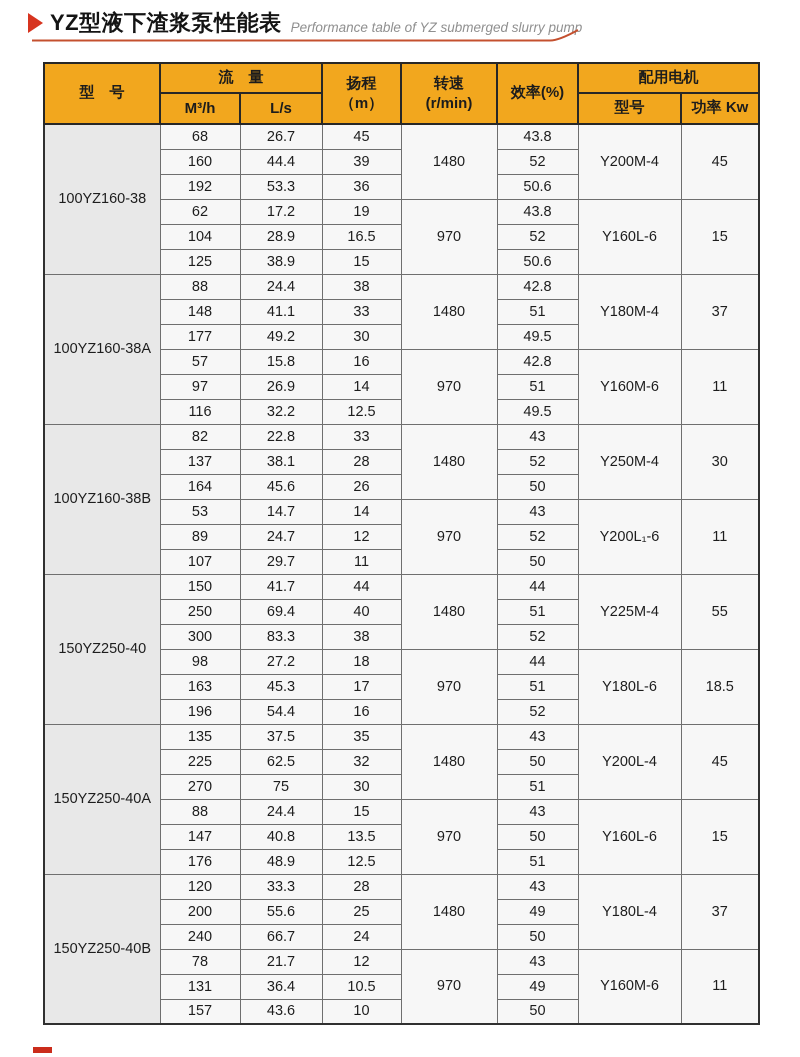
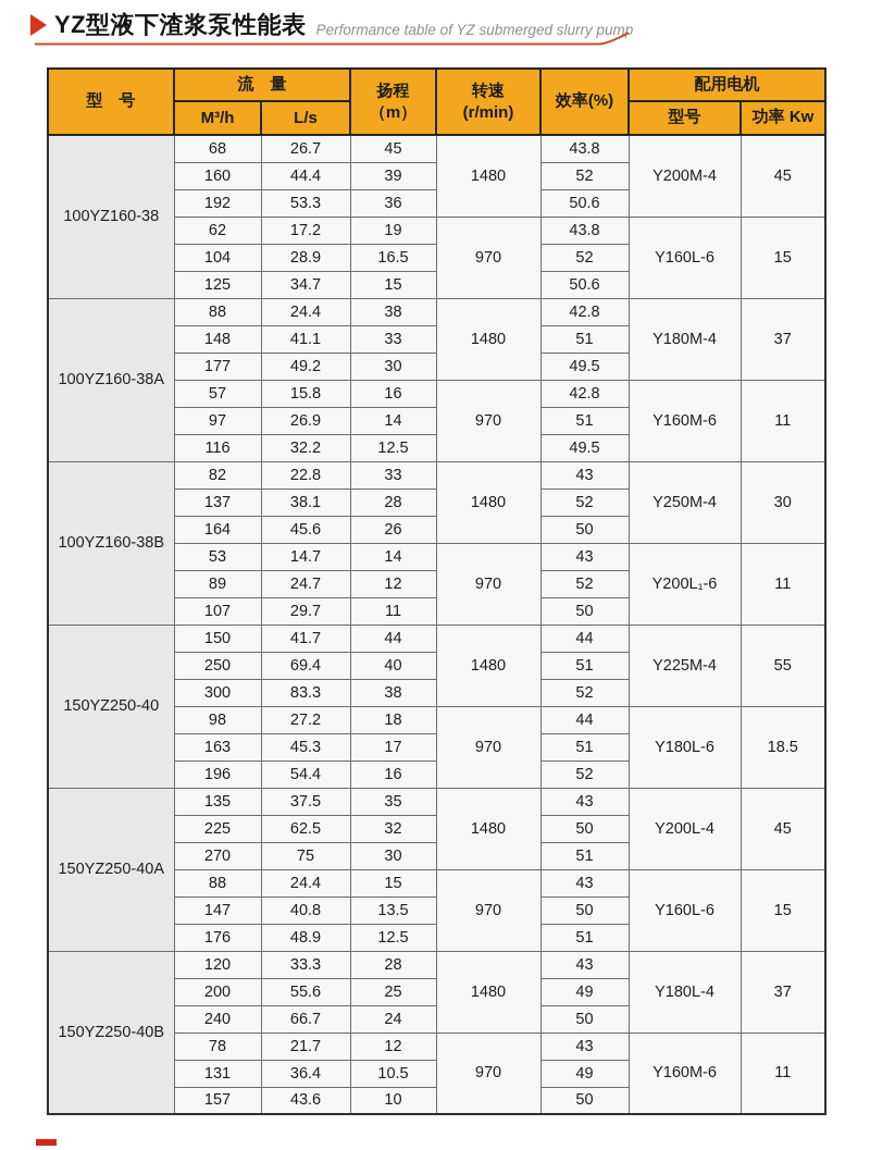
  YZ型液下渣浆泵性能表
  Performance table of YZ submerged slurry pump
  型 号	流 量	扬程 （m）	转速 (r/min)	效率(%)	配用电机
  M³/h	L/s	型号	功率 Kw
  100YZ160-38	68	26.7	45	1480	43.8	Y200M-4	45
  160	44.4	39	52
  192	53.3	36	50.6
  62	17.2	19	970	43.8	Y160L-6	15
  104	28.9	16.5	52
- 125	38.9	15	50.6
+ 125	34.7	15	50.6
  100YZ160-38A	88	24.4	38	1480	42.8	Y180M-4	37
  148	41.1	33	51
  177	49.2	30	49.5
  57	15.8	16	970	42.8	Y160M-6	11
  97	26.9	14	51
  116	32.2	12.5	49.5
  100YZ160-38B	82	22.8	33	1480	43	Y250M-4	30
  137	38.1	28	52
  164	45.6	26	50
  53	14.7	14	970	43	Y200L₁-6	11
  89	24.7	12	52
  107	29.7	11	50
  150YZ250-40	150	41.7	44	1480	44	Y225M-4	55
  250	69.4	40	51
  300	83.3	38	52
  98	27.2	18	970	44	Y180L-6	18.5
  163	45.3	17	51
  196	54.4	16	52
  150YZ250-40A	135	37.5	35	1480	43	Y200L-4	45
  225	62.5	32	50
  270	75	30	51
  88	24.4	15	970	43	Y160L-6	15
  147	40.8	13.5	50
  176	48.9	12.5	51
  150YZ250-40B	120	33.3	28	1480	43	Y180L-4	37
  200	55.6	25	49
  240	66.7	24	50
  78	21.7	12	970	43	Y160M-6	11
  131	36.4	10.5	49
  157	43.6	10	50
